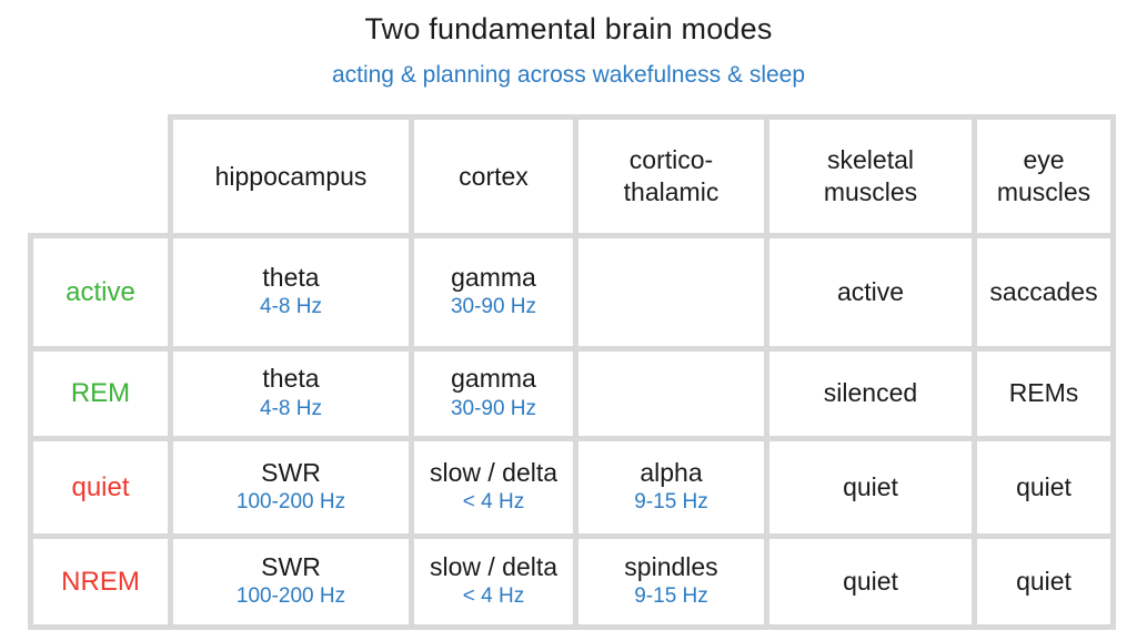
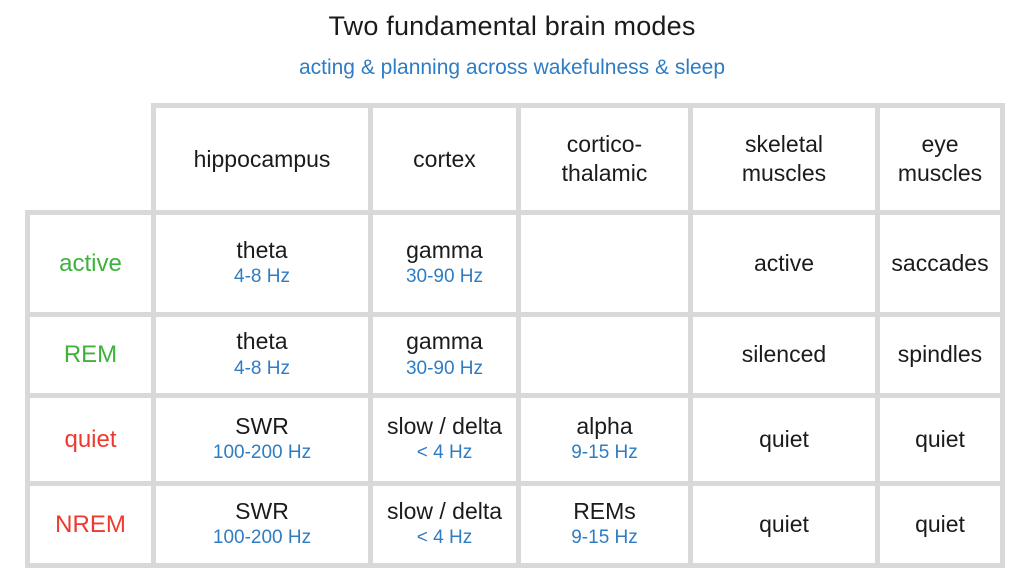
  Two fundamental brain modes
  acting & planning across wakefulness & sleep
  	hippocampus	cortex	cortico- thalamic	skeletal muscles	eye muscles
  active	theta 4-8 Hz	gamma 30-90 Hz		active	saccades
- REM	theta 4-8 Hz	gamma 30-90 Hz		silenced	REMs
+ REM	theta 4-8 Hz	gamma 30-90 Hz		silenced	spindles
  quiet	SWR 100-200 Hz	slow / delta < 4 Hz	alpha 9-15 Hz	quiet	quiet
- NREM	SWR 100-200 Hz	slow / delta < 4 Hz	spindles 9-15 Hz	quiet	quiet
+ NREM	SWR 100-200 Hz	slow / delta < 4 Hz	REMs 9-15 Hz	quiet	quiet
